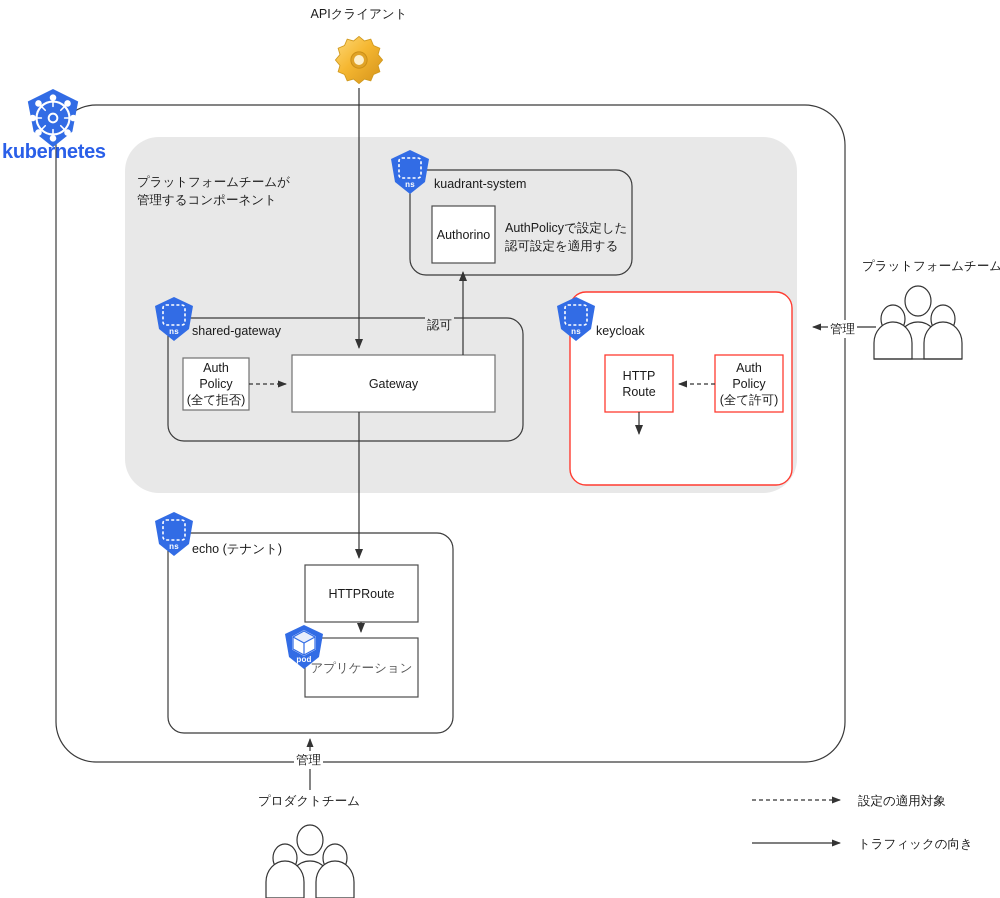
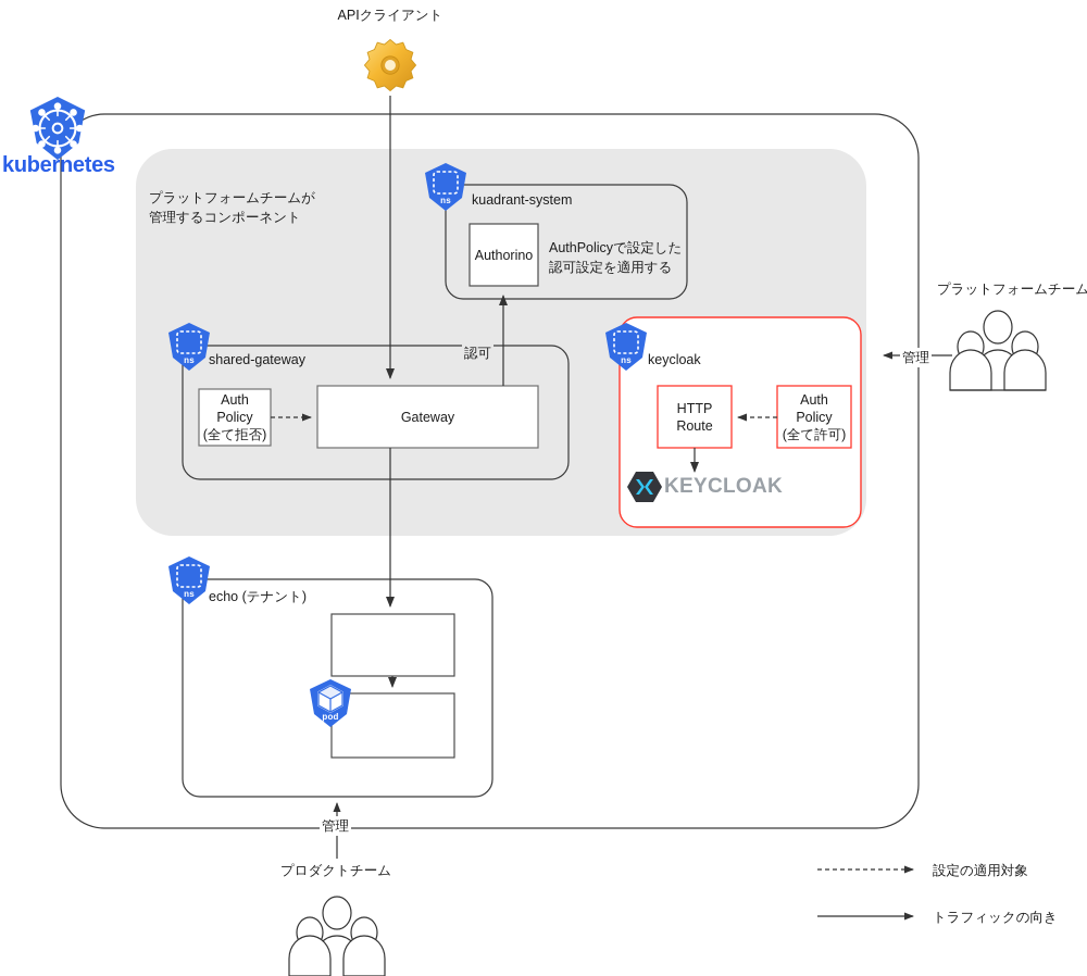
  APIクライアント
  kubernetes
  プラットフォームチームが
  管理するコンポーネント
  ns
  kuadrant-system
  ns
  shared-gateway
  ns
  keycloak
  ns
  echo (テナント)
  Authorino
  AuthPolicyで設定した
  認可設定を適用する
  Gateway
  Auth
  Policy
  (全て拒否)
  HTTP
  Route
  Auth
  Policy
  (全て許可)
- HTTPRoute
- アプリケーション
  pod
+ KEYCLOAK
  認可
  管理
  管理
  プラットフォームチーム
  プロダクトチーム
  設定の適用対象
  トラフィックの向き
